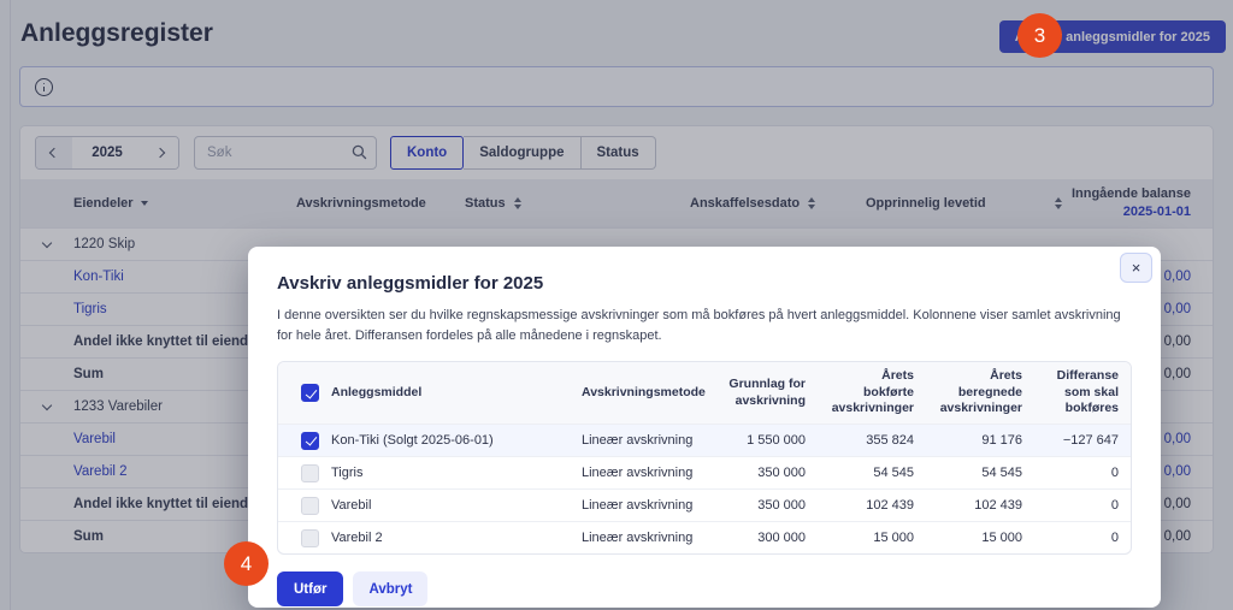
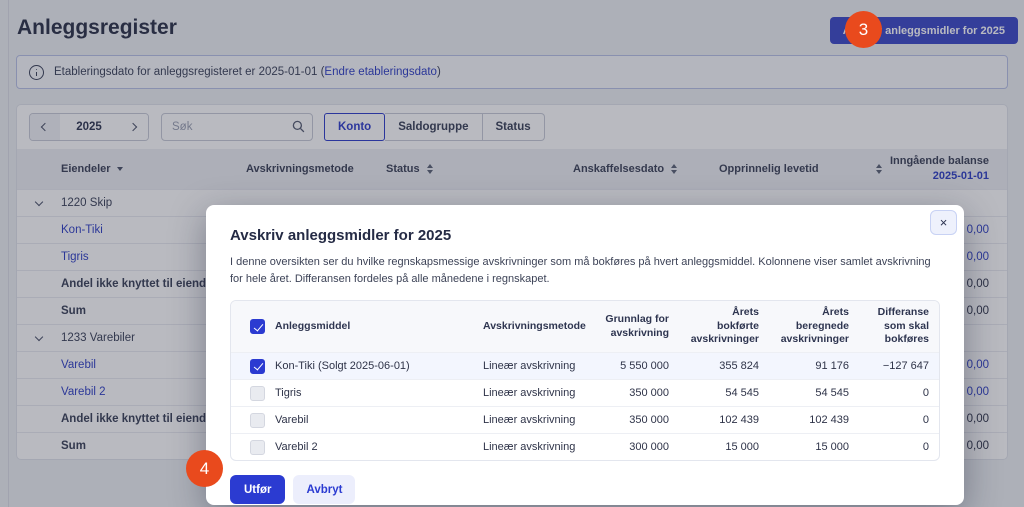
  Anleggsregister
  anleggsmidler for 2025
+ Etableringsdato for anleggsregisteret er 2025-01-01 (Endre etableringsdato)
  2025
  Søk
  Konto
  Saldogruppe
  Status
  Eiendeler
  Avskrivningsmetode
  Status
  Anskaffelsesdato
  Opprinnelig levetid
  Inngående balanse
  2025-01-01
  1220 Skip
  Kon-Tiki
  0,00
  Tigris
  0,00
  Andel ikke knyttet til eiend
  0,00
  Sum
  0,00
  1233 Varebiler
  Varebil
  0,00
  Varebil 2
  0,00
  Andel ikke knyttet til eiend
  0,00
  Sum
  0,00
  ×
  Avskriv anleggsmidler for 2025
  I denne oversikten ser du hvilke regnskapsmessige avskrivninger som må bokføres på hvert anleggsmiddel. Kolonnene viser samlet avskrivning for hele året. Differansen fordeles på alle månedene i regnskapet.
  Anleggsmiddel
  Avskrivningsmetode
  Grunnlag for avskrivning
  Årets bokførte avskrivninger
  Årets beregnede avskrivninger
  Differanse som skal bokføres
  Kon-Tiki (Solgt 2025-06-01)
  Lineær avskrivning
- 1 550 000
+ 5 550 000
  355 824
  91 176
  −127 647
  Tigris
  Lineær avskrivning
  350 000
  54 545
  54 545
  0
  Varebil
  Lineær avskrivning
  350 000
  102 439
  102 439
  0
  Varebil 2
  Lineær avskrivning
  300 000
  15 000
  15 000
  0
  Utfør
  Avbryt
  3
  4
